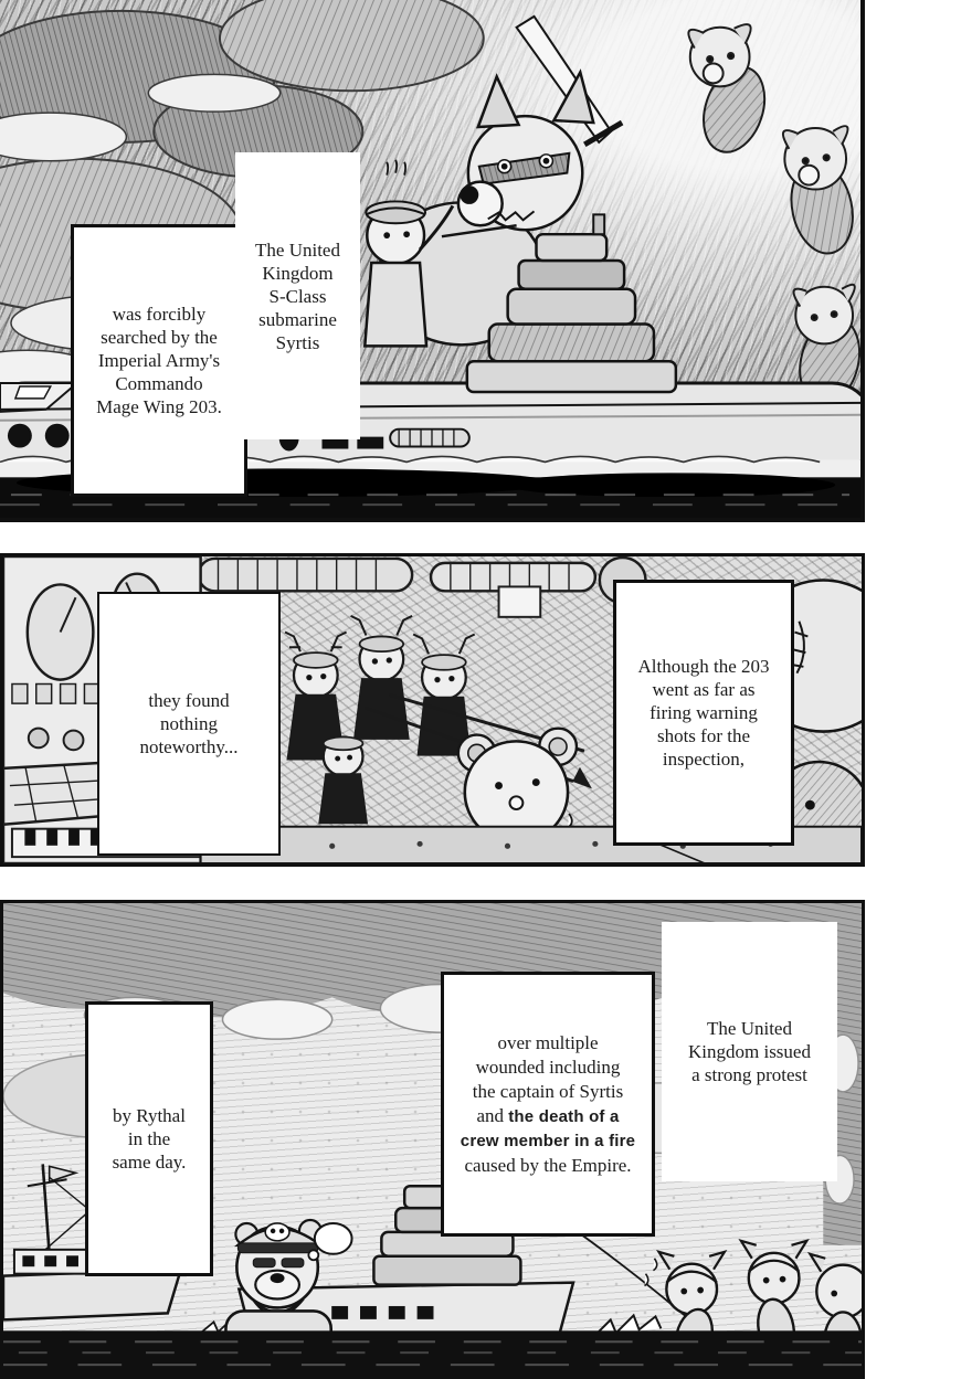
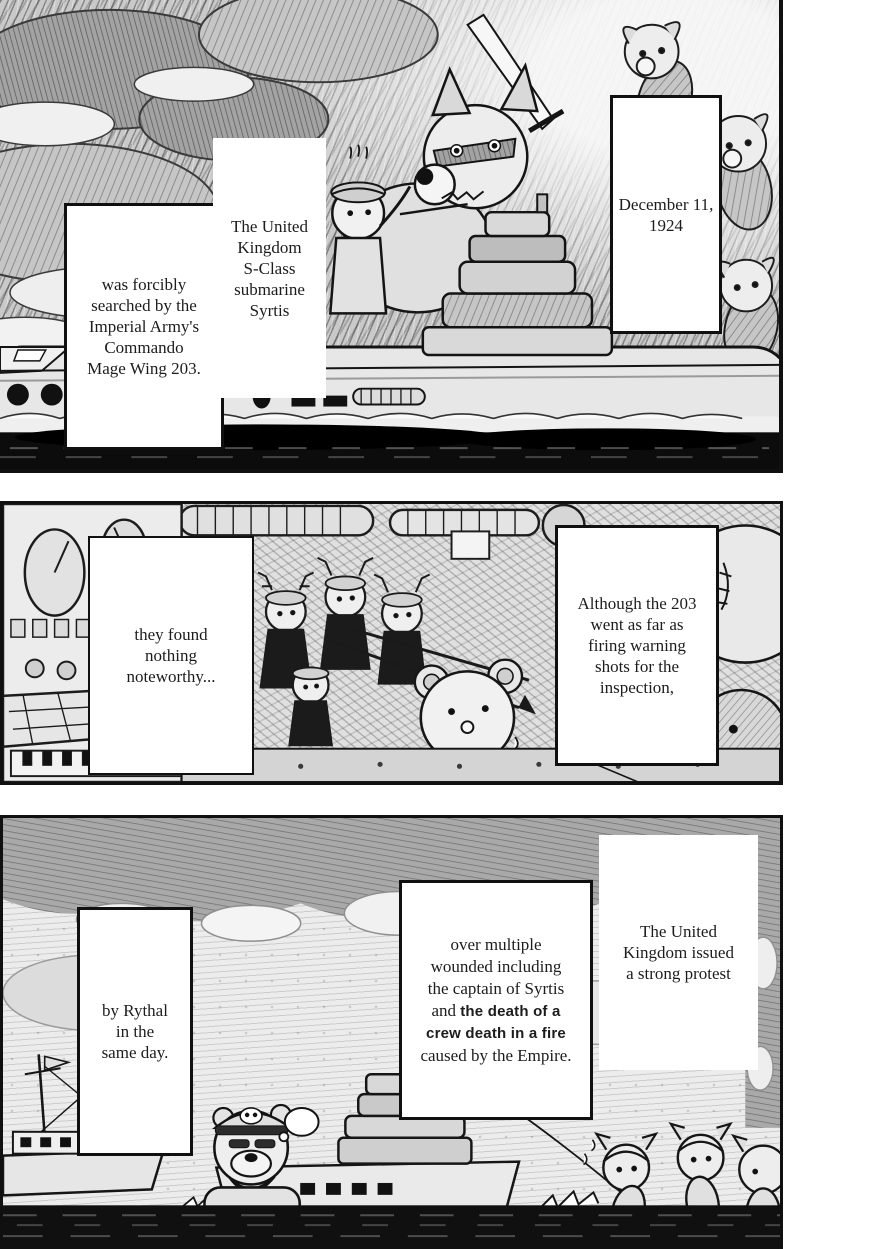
  was forcibly
  searched by the
  Imperial Army's
  Commando
  Mage Wing 203.
  The United
  Kingdom
  S-Class
  submarine
  Syrtis
+ December 11,
+ 1924
  they found
  nothing
  noteworthy...
  Although the 203
  went as far as
  firing warning
  shots for the
  inspection,
  by Rythal
  in the
  same day.
  over multiple
  wounded including
  the captain of Syrtis
  and the death of a
- crew member in a fire
+ crew death in a fire
  caused by the Empire.
  The United
  Kingdom issued
  a strong protest
